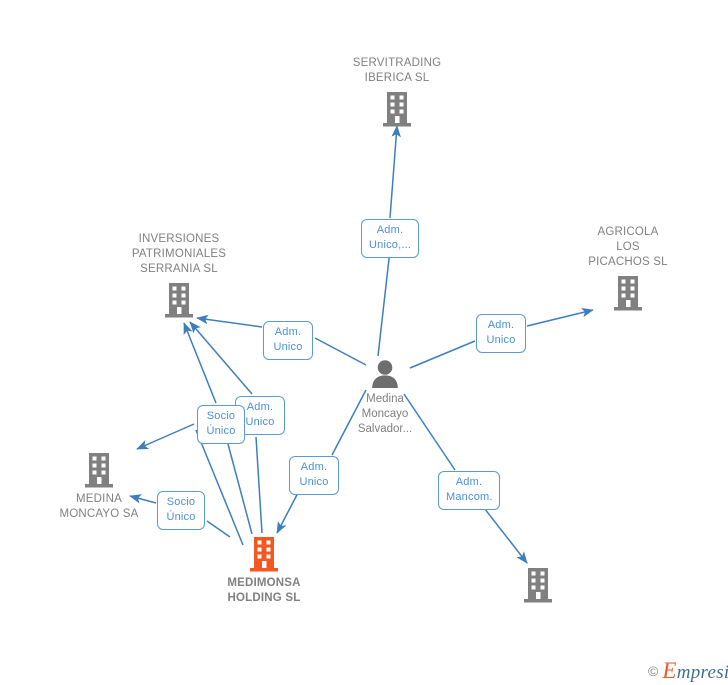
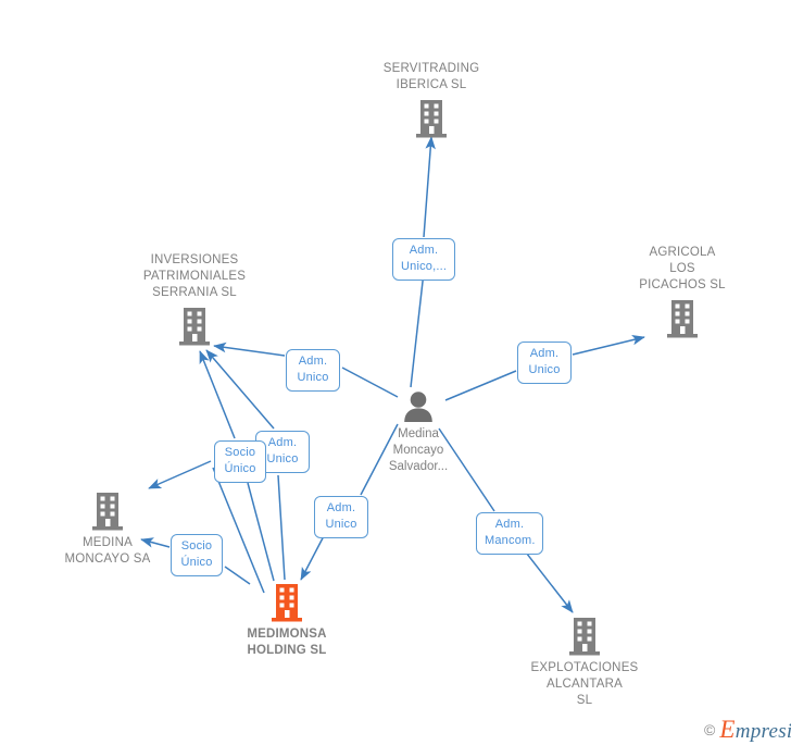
  SERVITRADING
  IBERICA SL
  INVERSIONES
  PATRIMONIALES
  SERRANIA SL
  AGRICOLA
  LOS
  PICACHOS SL
  Medina
  Moncayo
  Salvador...
  MEDINA
  MONCAYO SA
  MEDIMONSA
  HOLDING SL
+ EXPLOTACIONES
+ ALCANTARA
+ SL
  Adm.
  Unico,...
  Adm.
  Unico
  Adm.
  Unico
  Adm.
  Unico
  Socio
  Único
  Adm.
  Unico
  Socio
  Único
  Adm.
  Mancom.
  ©
  Empresi
